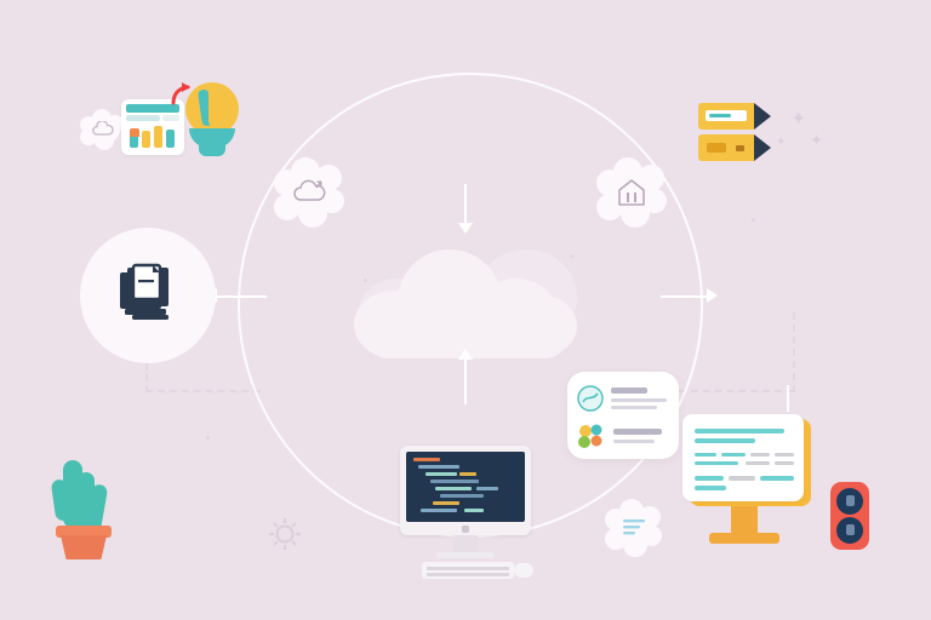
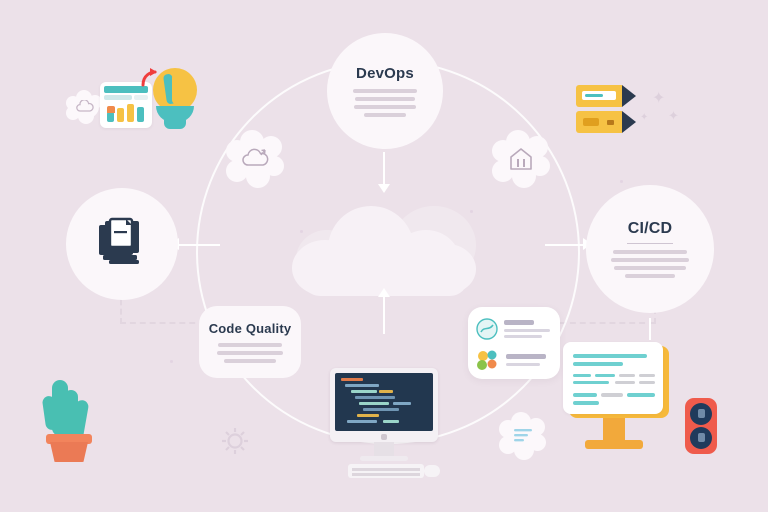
+ DevOps
+ CI/CD
+ Code Quality
